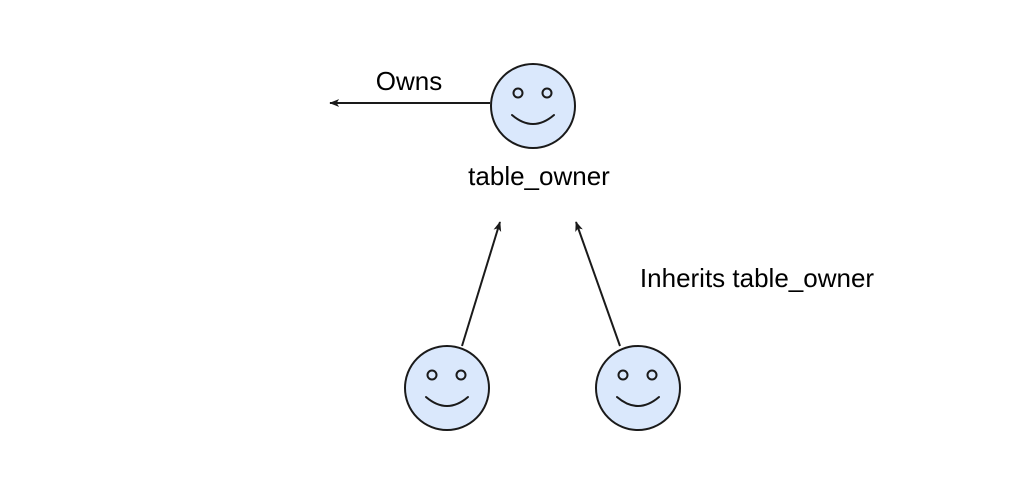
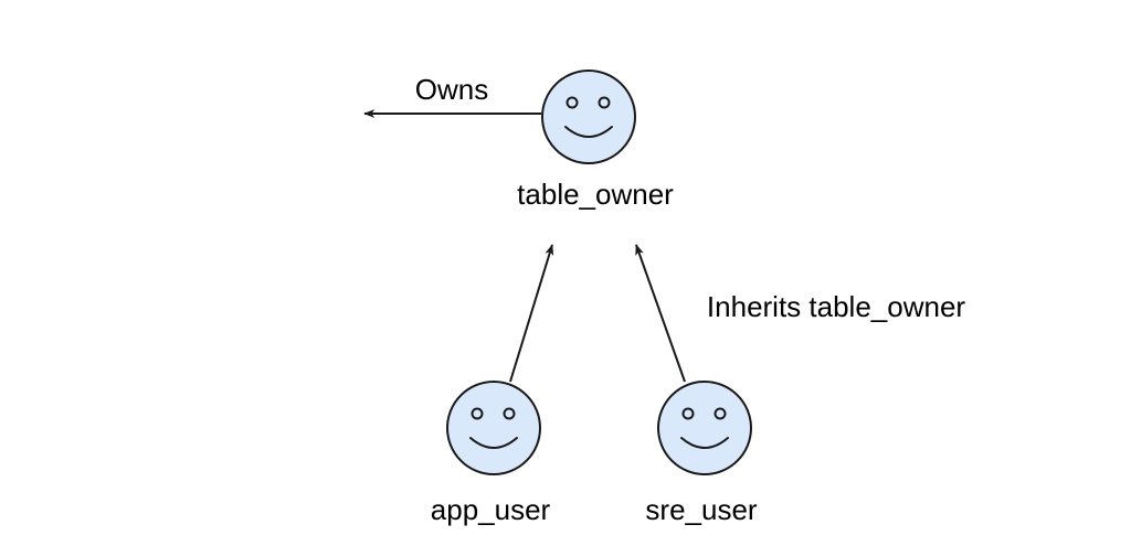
  Owns
  Inherits table_owner
  table_owner
+ app_user
+ sre_user
